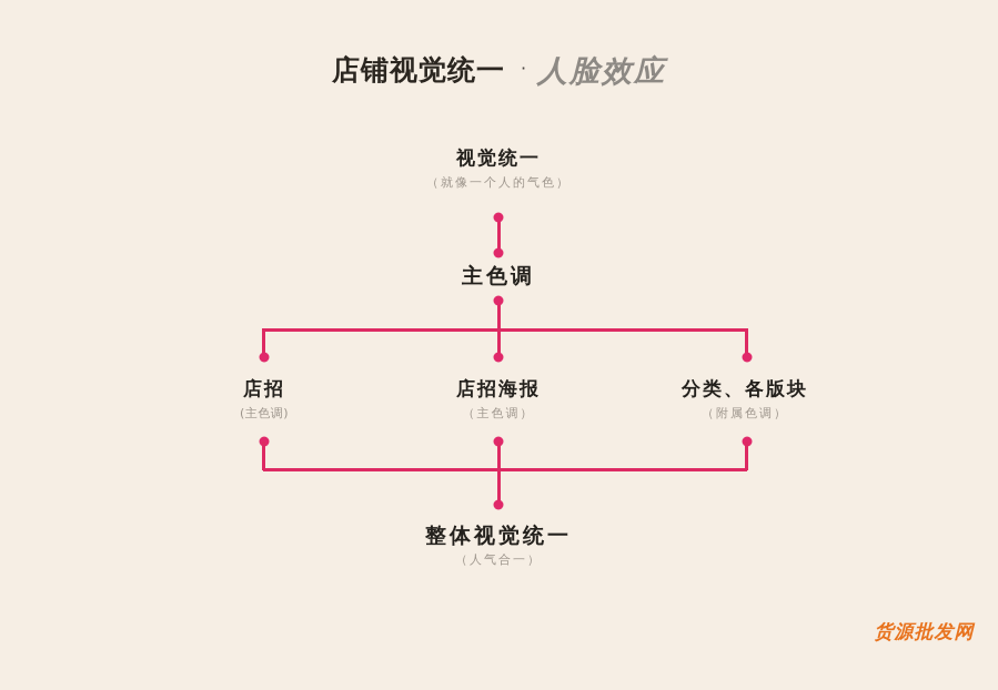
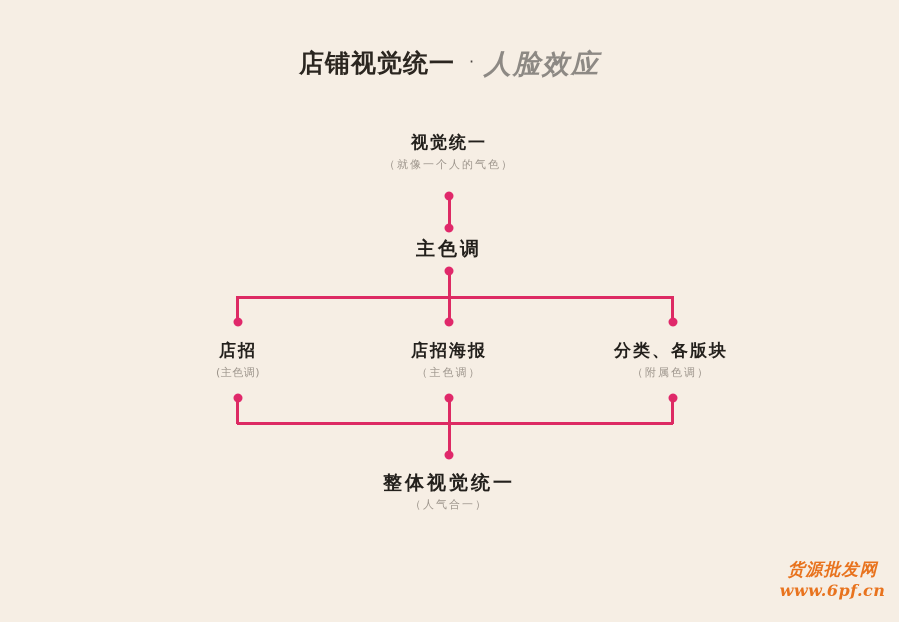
  店铺视觉统一 · 人脸效应
  视觉统一
  （就像一个人的气色）
  主色调
  店招
  (主色调)
  店招海报
  （主色调）
  分类、各版块
  （附属色调）
  整体视觉统一
  （人气合一）
  货源批发网
+ www.6pf.cn
